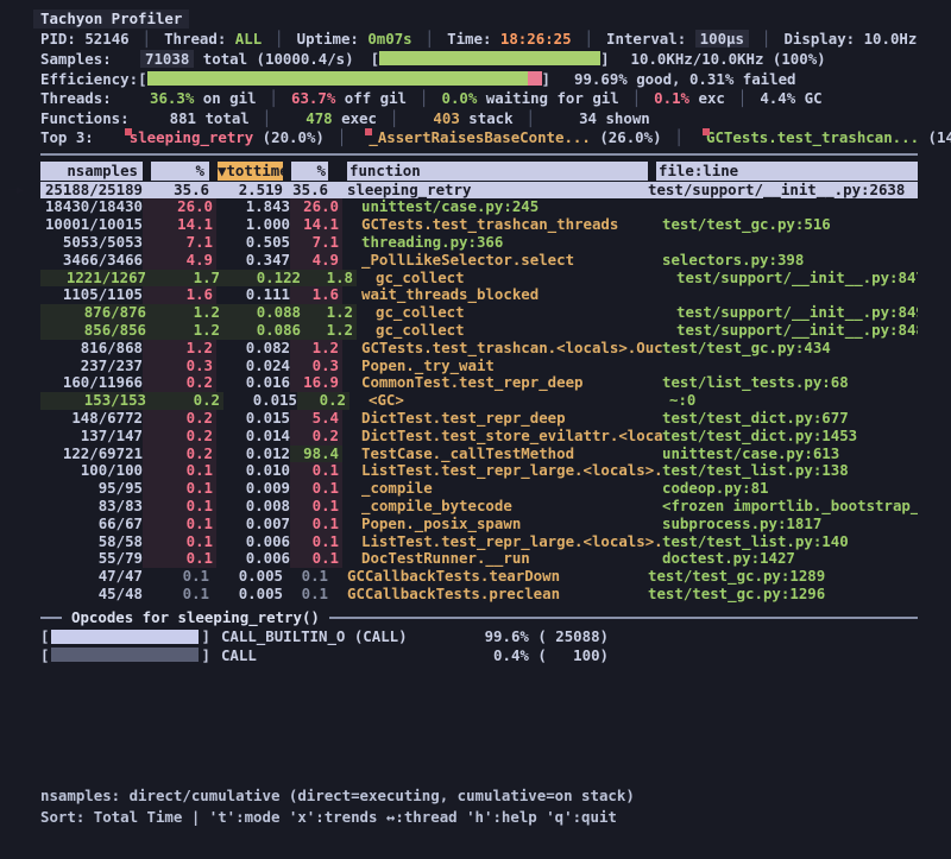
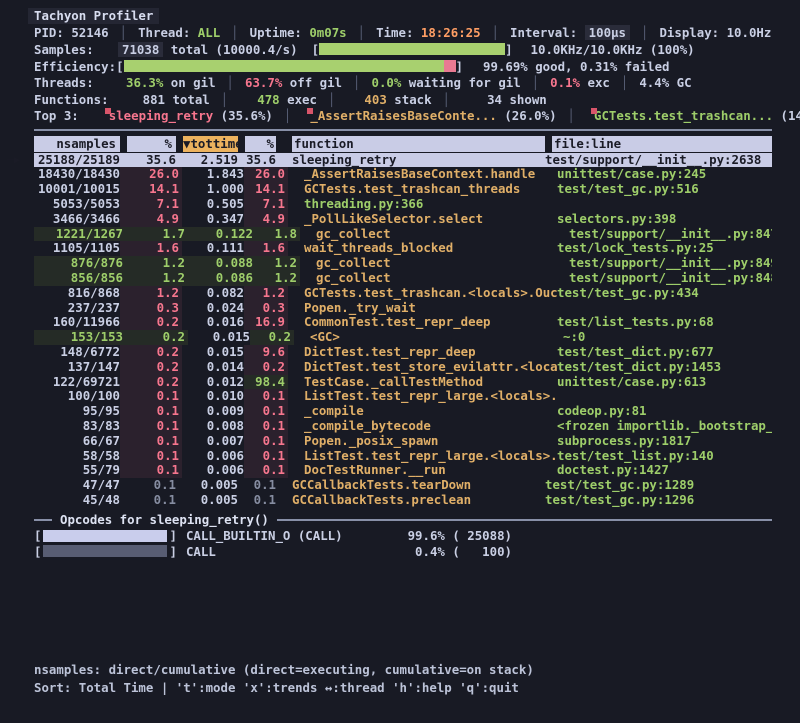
  Tachyon Profiler
  PID:
  52146
  │
  Thread:
  ALL
  │
  Uptime:
  0m07s
  │
  Time:
  18:26:25
  │
  Interval:
  100µs
  │
  Display:
  10.0Hz
  Samples:
  71038
  total (10000.4/s)
  [
  ]
  10.0KHz/10.0KHz (100%)
  Efficiency:
  [
  ]
  99.69% good, 0.31% failed
  Threads:
  36.3%
  on gil
  │
  63.7%
  off gil
  │
  0.0%
  waiting for gil
  │
  0.1%
  exc
  │
  4.4%
  GC
  Functions:
  881
  total
  │
  478
  exec
  │
  403
  stack
  │
  34
  shown
  Top 3:
  sleeping_retry
- (20.0%)
+ (35.6%)
  │
  _AssertRaisesBaseConte...
  (26.0%)
  │
  GCTests.test_trashcan...
  nsamples
  %
  ▼tottim
  %
  function
  file:line
  25188/25189
  35.6
  2.519
  35.6
  sleeping_retry
  test/support/__init__.py:2638
  18430/18430
  26.0
  1.843
  26.0
+ _AssertRaisesBaseContext.handle
  unittest/case.py:245
  10001/10015
  14.1
  1.000
  14.1
  GCTests.test_trashcan_threads
  test/test_gc.py:516
  5053/5053
  7.1
  0.505
  7.1
  threading.py:366
  3466/3466
  4.9
  0.347
  4.9
  _PollLikeSelector.select
  selectors.py:398
  1221/1267
  1.7
  0.122
  1.8
  gc_collect
  test/support/__init__.py:84
  1105/1105
  1.6
  0.111
  1.6
  wait_threads_blocked
+ test/lock_tests.py:25
  876/876
  1.2
  0.088
  1.2
  gc_collect
  test/support/__init__.py:84
  856/856
  1.2
  0.086
  1.2
  gc_collect
  test/support/__init__.py:84
  816/868
  1.2
  0.082
  1.2
  GCTests.test_trashcan.<locals>.Ouc
  test/test_gc.py:434
  237/237
  0.3
  0.024
  0.3
  Popen._try_wait
  160/11966
  0.2
  0.016
  16.9
  CommonTest.test_repr_deep
  test/list_tests.py:68
  153/153
  0.2
  0.015
  0.2
  <GC>
  ~:0
  148/6772
  0.2
  0.015
- 5.4
+ 9.6
  DictTest.test_repr_deep
  test/test_dict.py:677
  137/147
  0.2
  0.014
  0.2
  DictTest.test_store_evilattr.<loca
  test/test_dict.py:1453
  122/69721
  0.2
  0.012
  98.4
  TestCase._callTestMethod
  unittest/case.py:613
  100/100
  0.1
  0.010
  0.1
  ListTest.test_repr_large.<locals>.
- test/test_list.py:138
  95/95
  0.1
  0.009
  0.1
  _compile
  codeop.py:81
  83/83
  0.1
  0.008
  0.1
  _compile_bytecode
  <frozen importlib._bootstrap_
  66/67
  0.1
  0.007
  0.1
  Popen._posix_spawn
  subprocess.py:1817
  58/58
  0.1
  0.006
  0.1
  ListTest.test_repr_large.<locals>.
  test/test_list.py:140
  55/79
  0.1
  0.006
  0.1
  DocTestRunner.__run
  doctest.py:1427
  47/47
  0.1
  0.005
  0.1
  GCCallbackTests.tearDown
  test/test_gc.py:1289
  45/48
  0.1
  0.005
  0.1
  GCCallbackTests.preclean
  test/test_gc.py:1296
  Opcodes for sleeping_retry()
  [
  ]
  CALL_BUILTIN_O (CALL)
  99.6% ( 25088)
  [
  ]
  CALL
  0.4% ( 100)
  nsamples: direct/cumulative (direct=executing, cumulative=on stack)
  Sort: Total Time | 't':mode 'x':trends ↔:thread 'h':help 'q':quit
